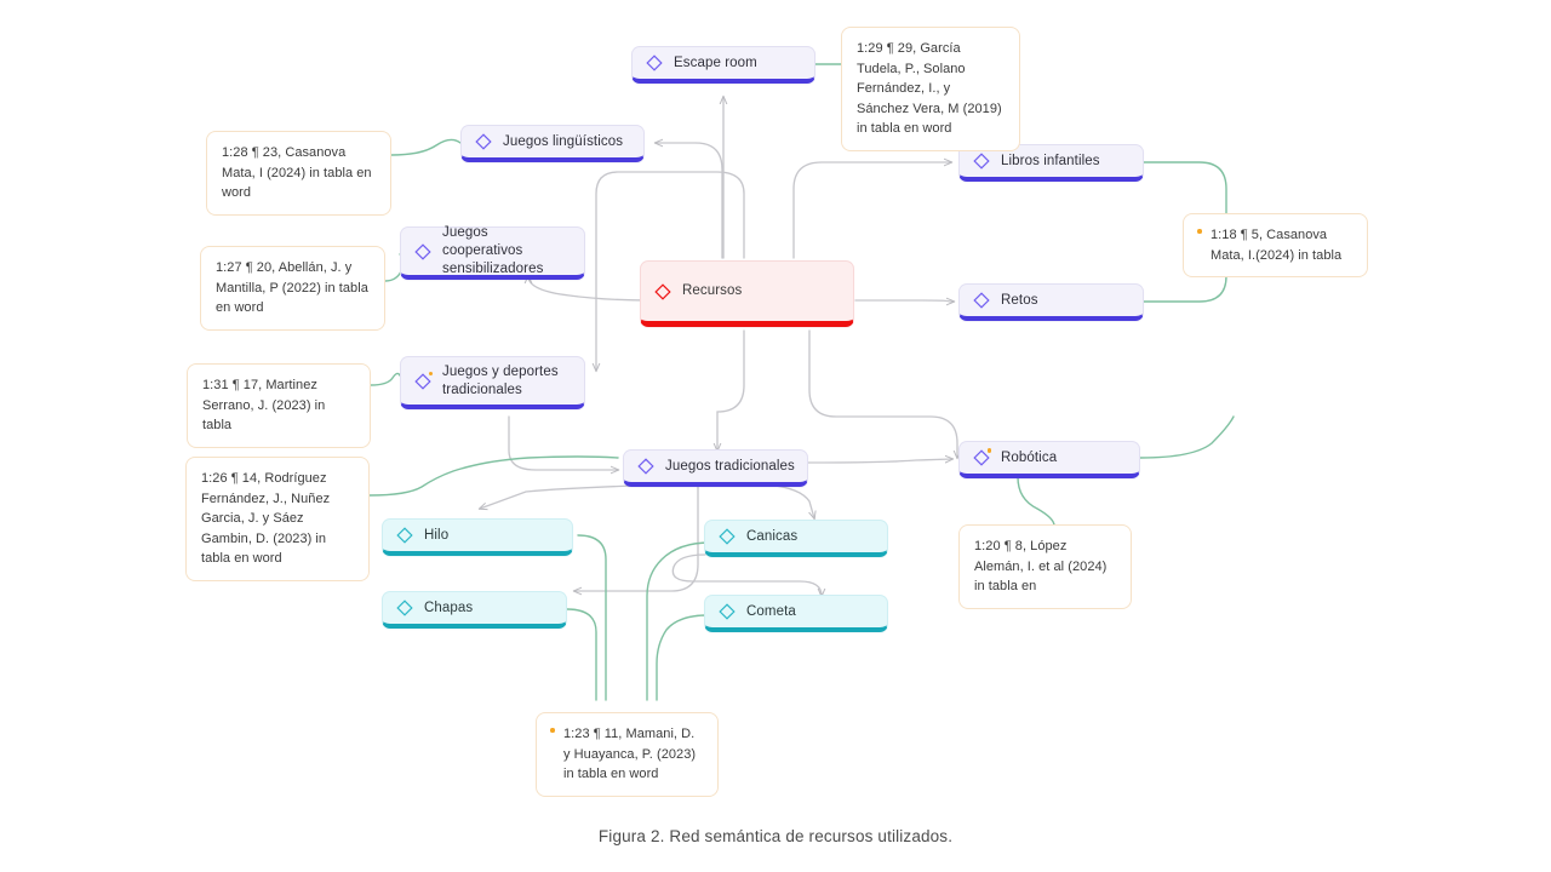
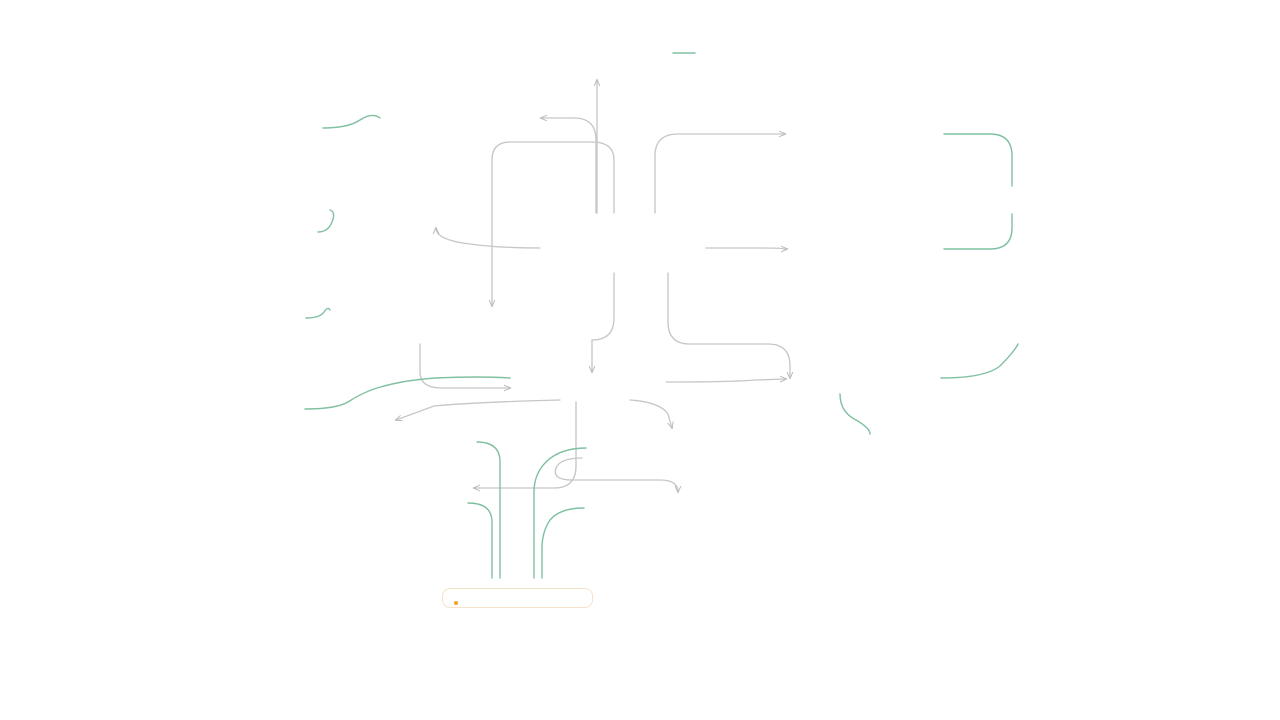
- Recursos
- Escape room
- Juegos lingüísticos
- Juegos cooperativos
- sensibilizadores
- Juegos y deportes
- tradicionales
- Libros infantiles
- Retos
- Robótica
- Juegos tradicionales
- Hilo
- Chapas
- Canicas
- Cometa
- 1:29 ¶ 29, García Tudela, P., Solano Fernández, I., y Sánchez Vera, M (2019) in tabla en word
- 1:28 ¶ 23, Casanova Mata, I (2024) in tabla en word
- 1:27 ¶ 20, Abellán, J. y Mantilla, P (2022) in tabla en word
- 1:31 ¶ 17, Martinez Serrano, J. (2023) in tabla
- 1:26 ¶ 14, Rodríguez Fernández, J., Nuñez Garcia, J. y Sáez Gambin, D. (2023) in tabla en word
- 1:18 ¶ 5, Casanova Mata, I.(2024) in tabla
- 1:20 ¶ 8, López Alemán, I. et al (2024) in tabla en
- 1:23 ¶ 11, Mamani, D. y Huayanca, P. (2023) in tabla en word
- Figura 2. Red semántica de recursos utilizados.
